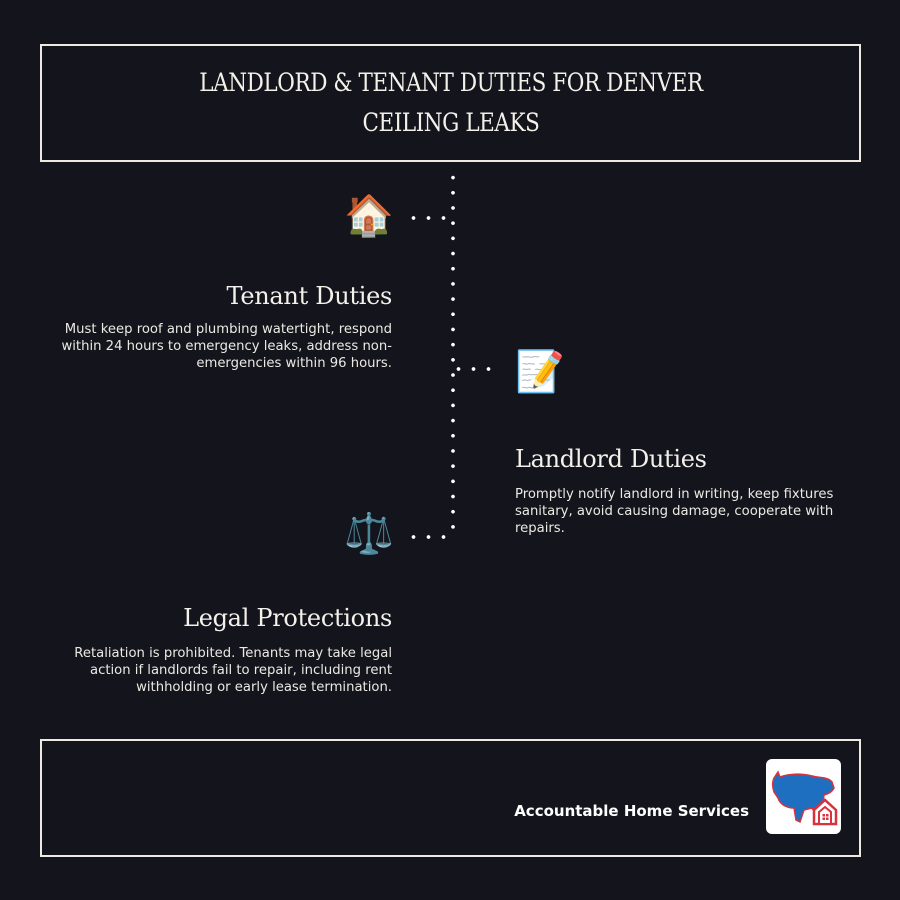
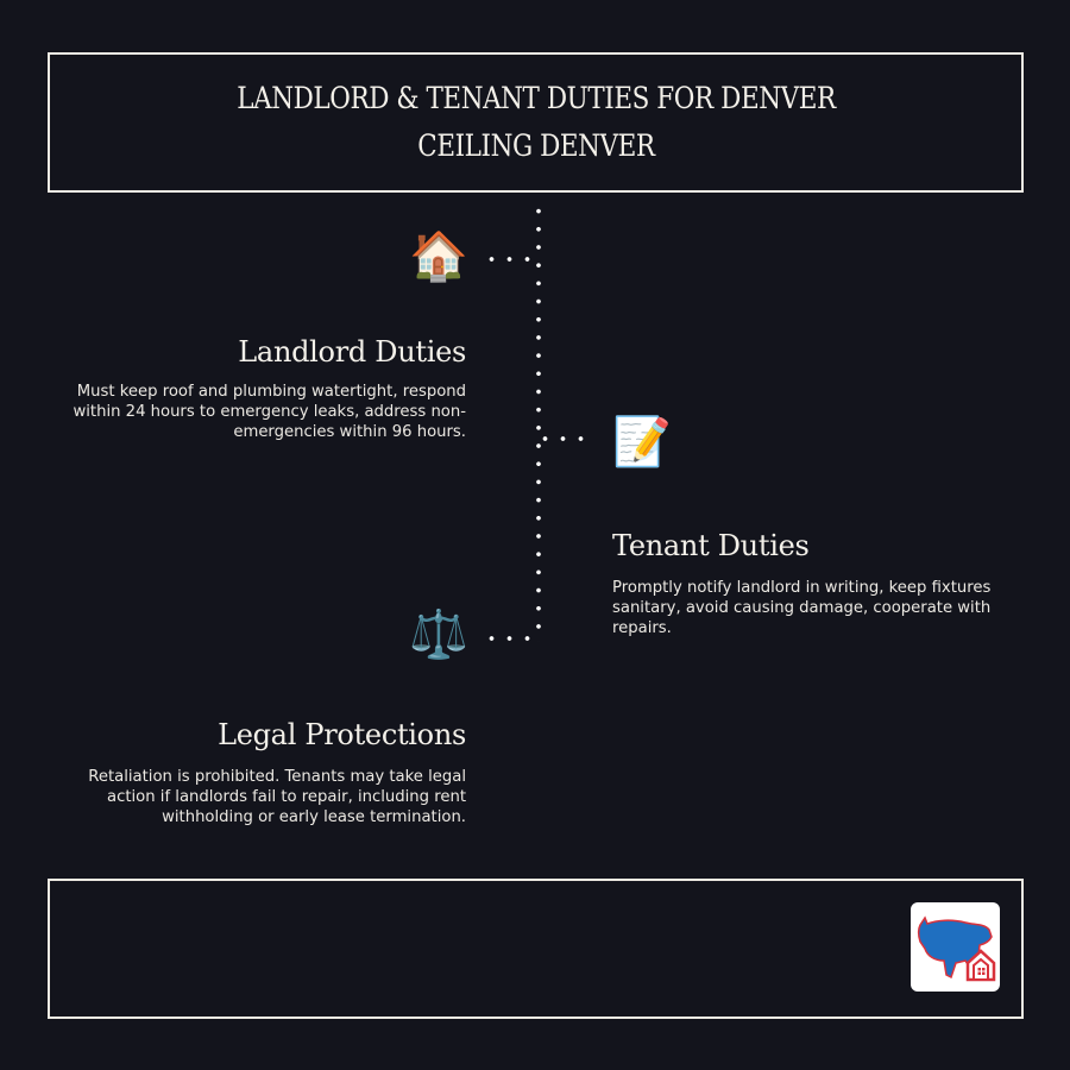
- LANDLORD & TENANT DUTIES FOR DENVER CEILING LEAKS
+ LANDLORD & TENANT DUTIES FOR DENVER CEILING DENVER
  🏠
- Tenant Duties
+ Landlord Duties
  Must keep roof and plumbing watertight, respond within 24 hours to emergency leaks, address non-emergencies within 96 hours.
  📝
- Landlord Duties
+ Tenant Duties
  Promptly notify landlord in writing, keep fixtures sanitary, avoid causing damage, cooperate with repairs.
  ⚖️
  Legal Protections
  Retaliation is prohibited. Tenants may take legal action if landlords fail to repair, including rent withholding or early lease termination.
- Accountable Home Services
